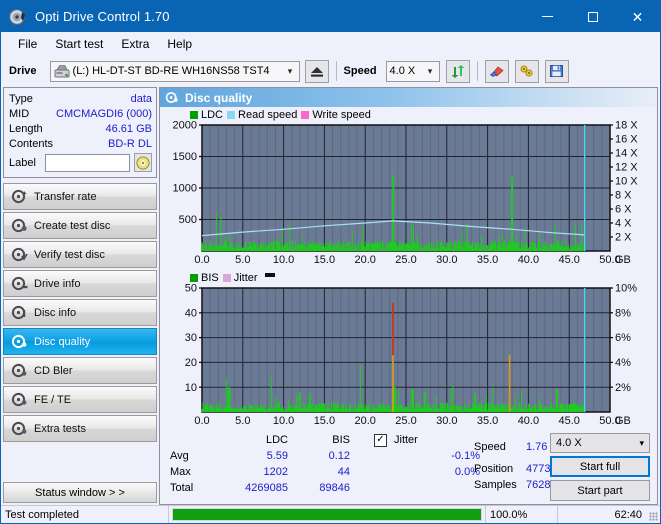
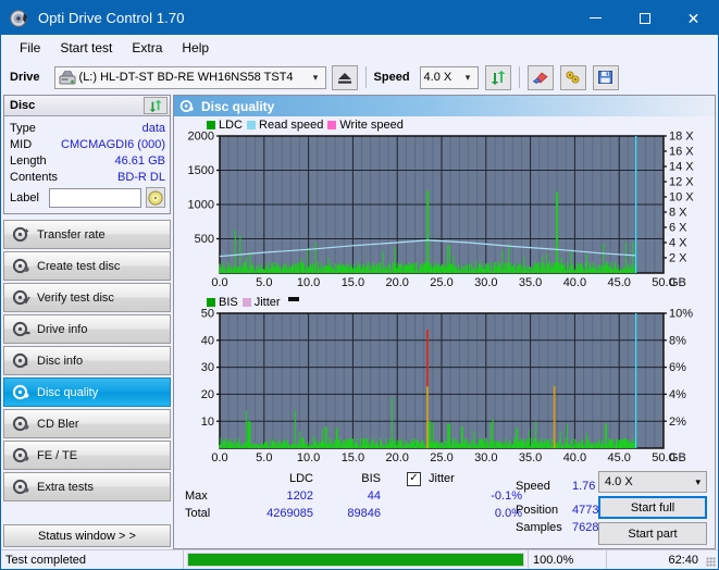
  Opti Drive Control 1.70
  ✕
  File
  Start test
  Extra
  Help
  Drive
  (L:) HL-DT-ST BD-RE WH16NS58 TST4
  ▾
  Speed
  4.0 X
  ▾
+ Disc
  Type
  data
  MID
  CMCMAGDI6 (000)
  Length
  46.61 GB
  Contents
  BD-R DL
  Label
  Transfer rate
  Create test disc
  Verify test disc
  Drive info
  Disc info
  Disc quality
  CD Bler
  FE / TE
  Extra tests
  Status window > >
  Disc quality
  LDC
  Read speed
  Write speed
  500
  1000
  1500
  2000
  2 X
  4 X
  6 X
  8 X
  10 X
  12 X
  14 X
  16 X
  18 X
  0.0
  5.0
  10.0
  15.0
  20.0
  25.0
  30.0
  35.0
  40.0
  45.0
  50.0
  GB
  BIS
  Jitter
  10
  20
  30
  40
  50
  2%
  4%
  6%
  8%
  10%
  0.0
  5.0
  10.0
  15.0
  20.0
  25.0
  30.0
  35.0
  40.0
  45.0
  50.0
  GB
  LDC
  BIS
- Avg
- 5.59
- 0.12
  Max
  1202
  44
  Total
  4269085
  89846
  ✓
  Jitter
  -0.1%
  0.0%
  Speed
  1.76
  Position
  Samples
  4.0 X
  ▾
  Start full
  Start part
  Test completed
  100.0%
  62:40
